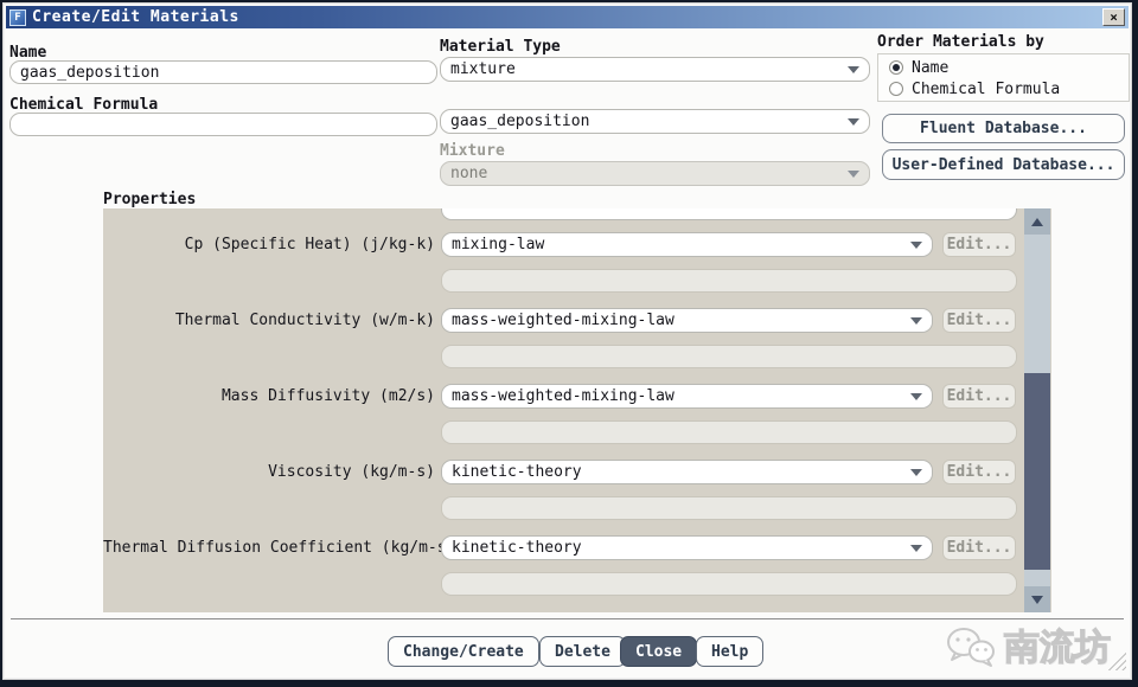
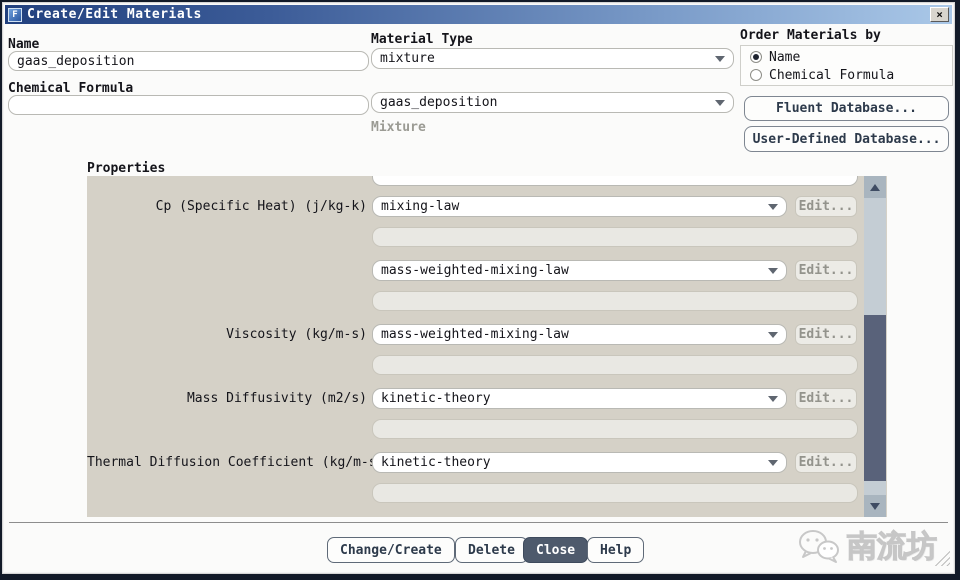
  F
  Create/Edit Materials
  ×
  Name
  gaas_deposition
  Chemical Formula
  Material Type
  mixture
  gaas_deposition
  Mixture
- none
  Order Materials by
  Name
  Chemical Formula
  Fluent Database...
  User-Defined Database...
  Properties
  Cp (Specific Heat) (j/kg-k)
  mixing-law
  Edit...
- Thermal Conductivity (w/m-k)
  mass-weighted-mixing-law
  Edit...
- Mass Diffusivity (m2/s)
+ Viscosity (kg/m-s)
  mass-weighted-mixing-law
  Edit...
- Viscosity (kg/m-s)
+ Mass Diffusivity (m2/s)
  kinetic-theory
  Edit...
  Thermal Diffusion Coefficient (kg/m-
  kinetic-theory
  Edit...
  Change/Create
  Delete
  Close
  Help
  南流坊
